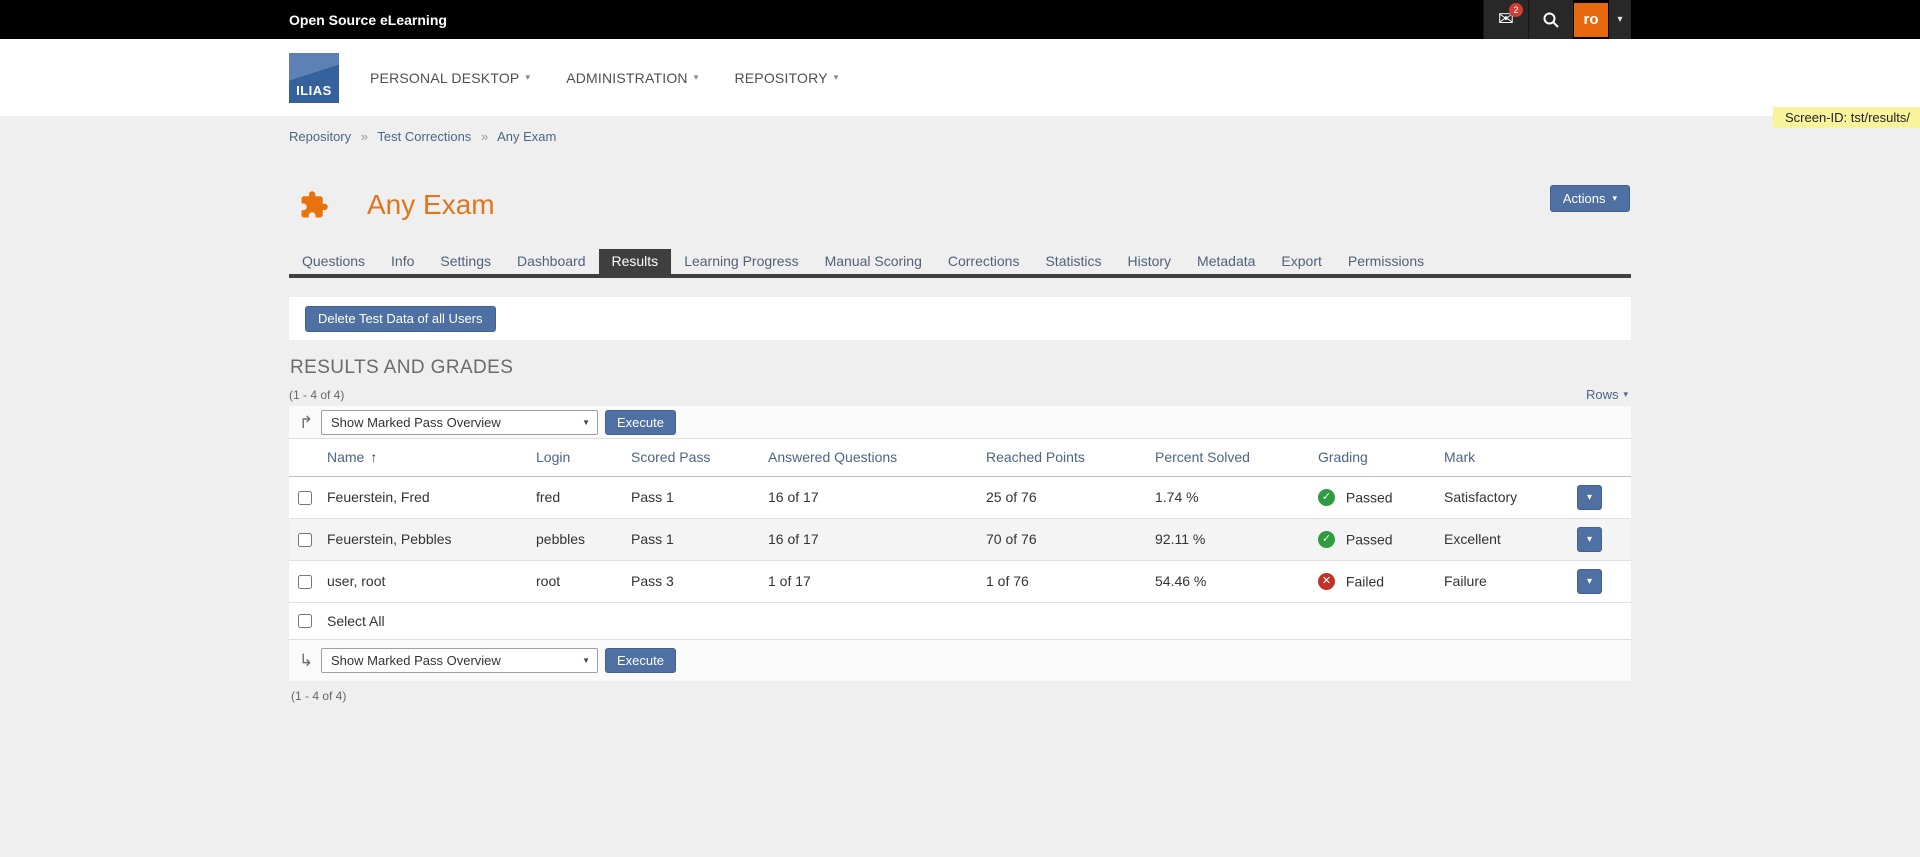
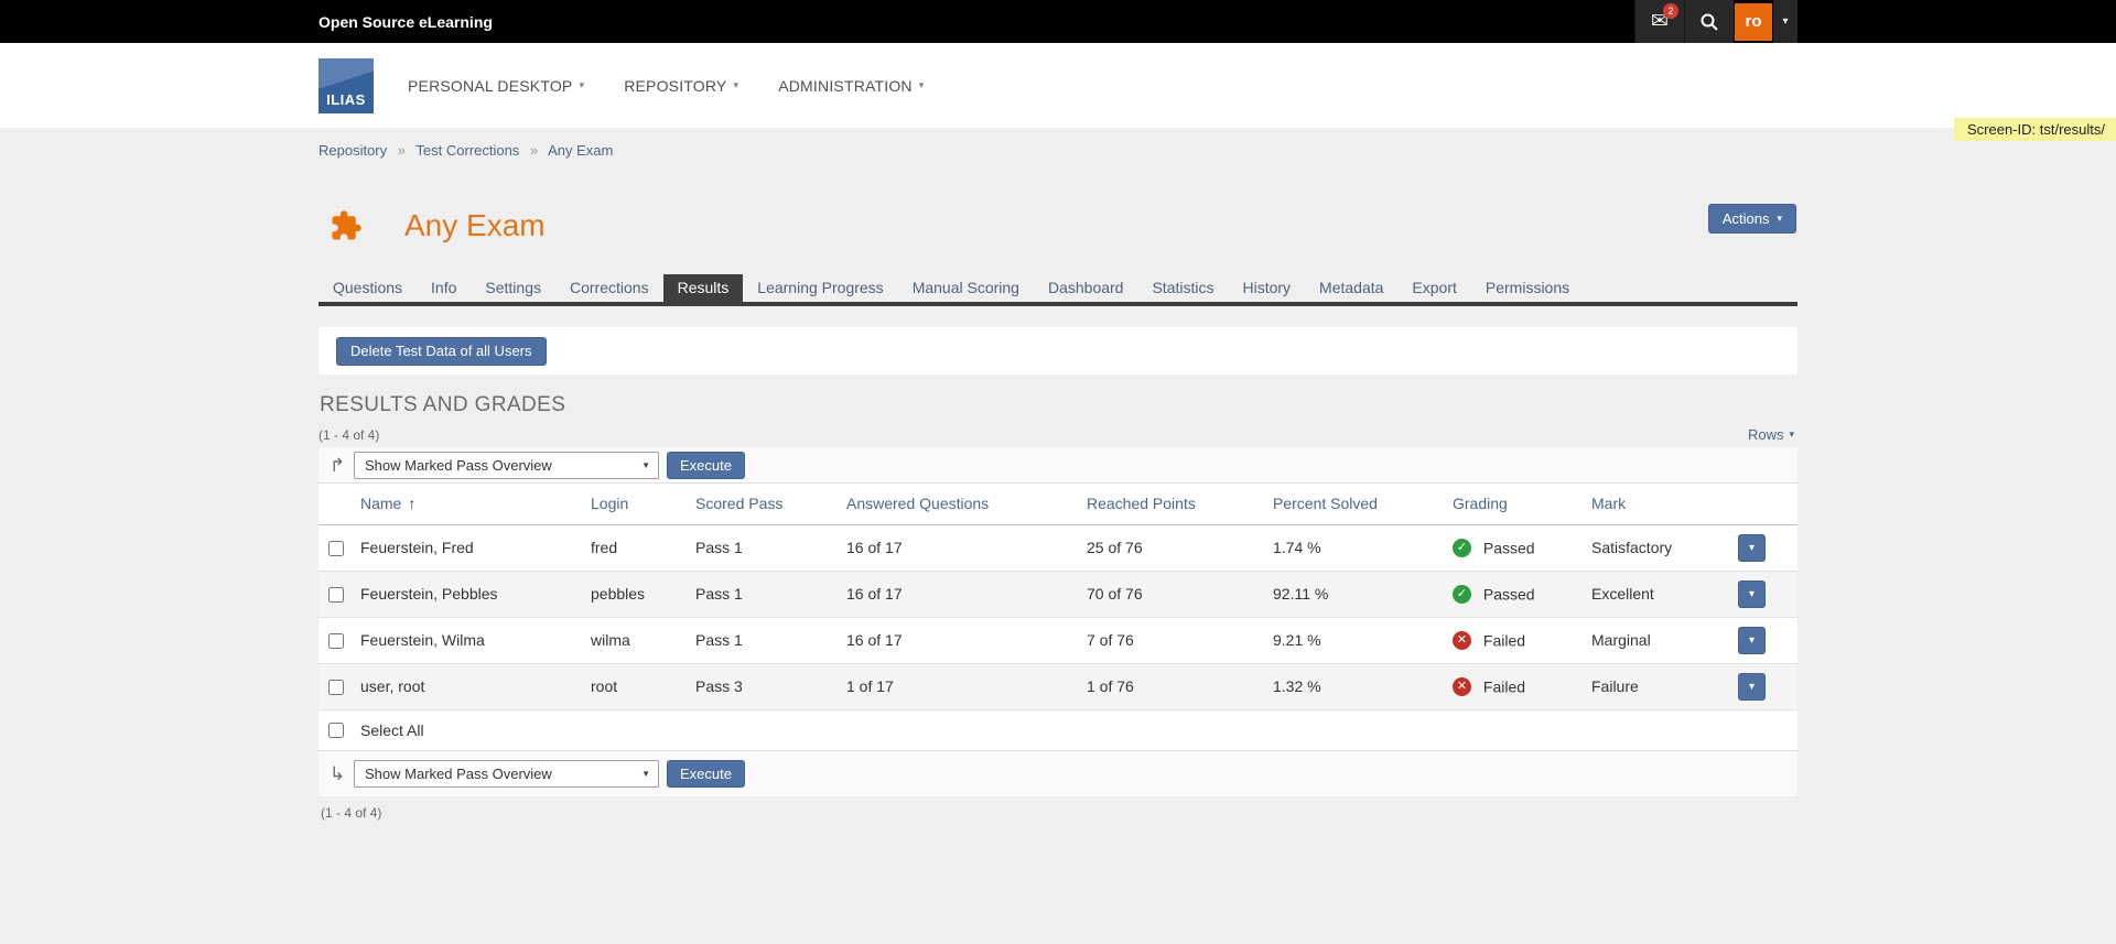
  Open Source eLearning
  ✉
  2
  ro
  ▾
  ILIAS
  PERSONAL DESKTOP
  ▾
- ADMINISTRATION
+ REPOSITORY
  ▾
- REPOSITORY
+ ADMINISTRATION
  ▾
  Screen-ID: tst/results/
  Repository » Test Corrections » Any Exam
  Any Exam
  Actions
  ▾
  Questions
  Info
  Settings
- Dashboard
+ Corrections
  Results
  Learning Progress
  Manual Scoring
- Corrections
+ Dashboard
  Statistics
  History
  Metadata
  Export
  Permissions
  Delete Test Data of all Users
  RESULTS AND GRADES
  (1 - 4 of 4)
  Rows
  ▾
  ↱
  Show Marked Pass Overview
  ▼
  Execute
  	Name ↑	Login	Scored Pass	Answered Questions	Reached Points	Percent Solved	Grading	Mark
  	Feuerstein, Fred	fred	Pass 1	16 of 17	25 of 76	1.74 %	✓ Passed	Satisfactory	▾
  	Feuerstein, Pebbles	pebbles	Pass 1	16 of 17	70 of 76	92.11 %	✓ Passed	Excellent	▾
+ 	Feuerstein, Wilma	wilma	Pass 1	16 of 17	7 of 76	9.21 %	✕ Failed	Marginal	▾
- 	user, root	root	Pass 3	1 of 17	1 of 76	54.46 %	✕ Failed	Failure	▾
+ 	user, root	root	Pass 3	1 of 17	1 of 76	1.32 %	✕ Failed	Failure	▾
  Select All
  ↳
  Show Marked Pass Overview
  ▼
  Execute
  (1 - 4 of 4)
